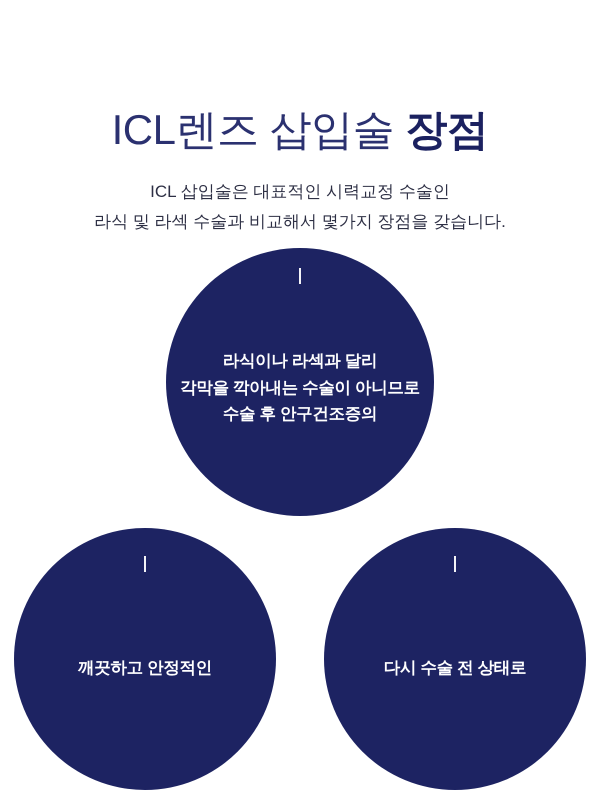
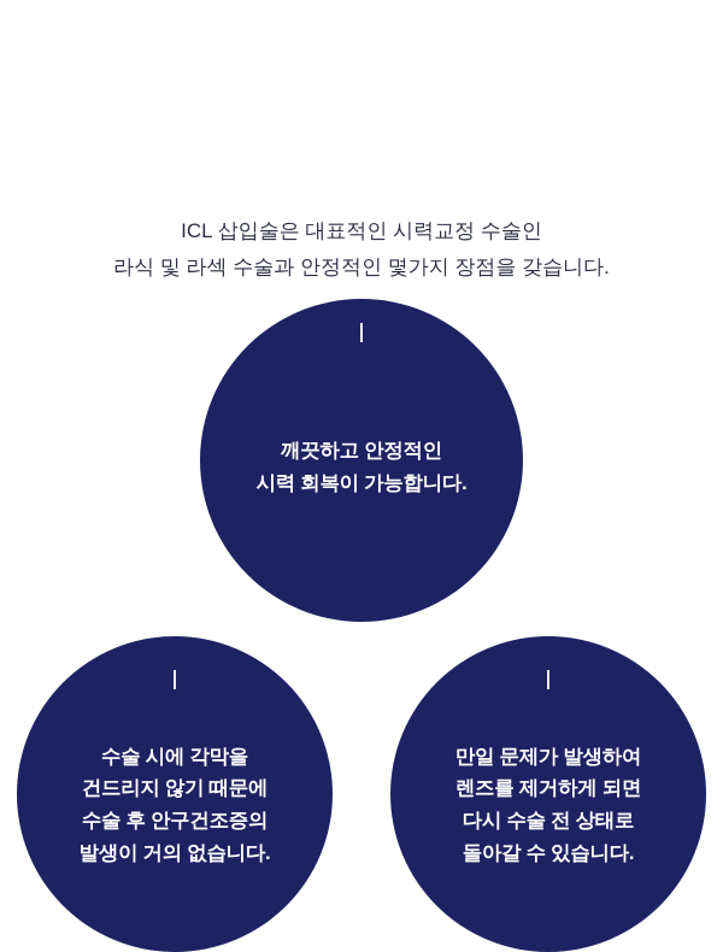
- ICL렌즈 삽입술 장점
  ICL 삽입술은 대표적인 시력교정 수술인
- 라식 및 라섹 수술과 비교해서 몇가지 장점을 갖습니다.
+ 라식 및 라섹 수술과 안정적인 몇가지 장점을 갖습니다.
- 라식이나 라섹과 달리
- 각막을 깍아내는 수술이 아니므로
- 수술 후 안구건조증의
+ 깨끗하고 안정적인
+ 시력 회복이 가능합니다.
+ 수술 시에 각막을
+ 건드리지 않기 때문에
- 깨끗하고 안정적인
+ 수술 후 안구건조증의
+ 발생이 거의 없습니다.
+ 만일 문제가 발생하여
+ 렌즈를 제거하게 되면
  다시 수술 전 상태로
+ 돌아갈 수 있습니다.
